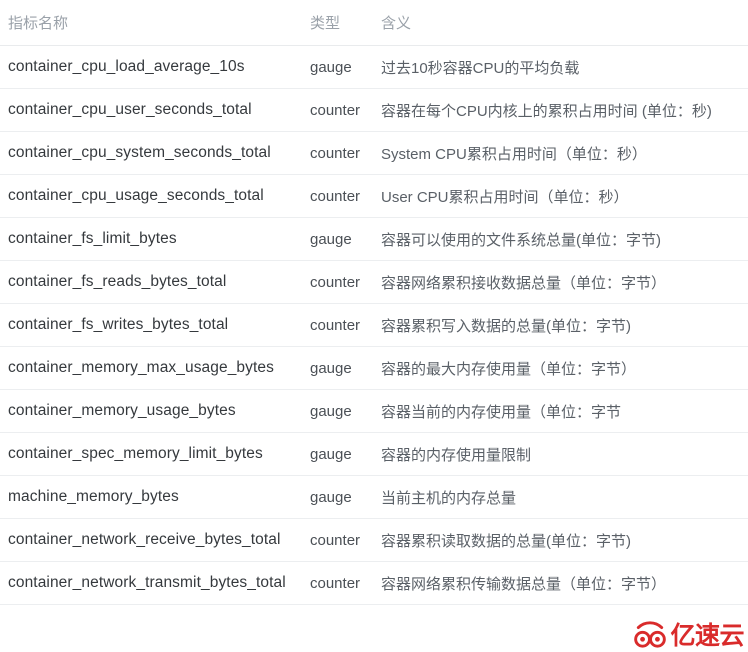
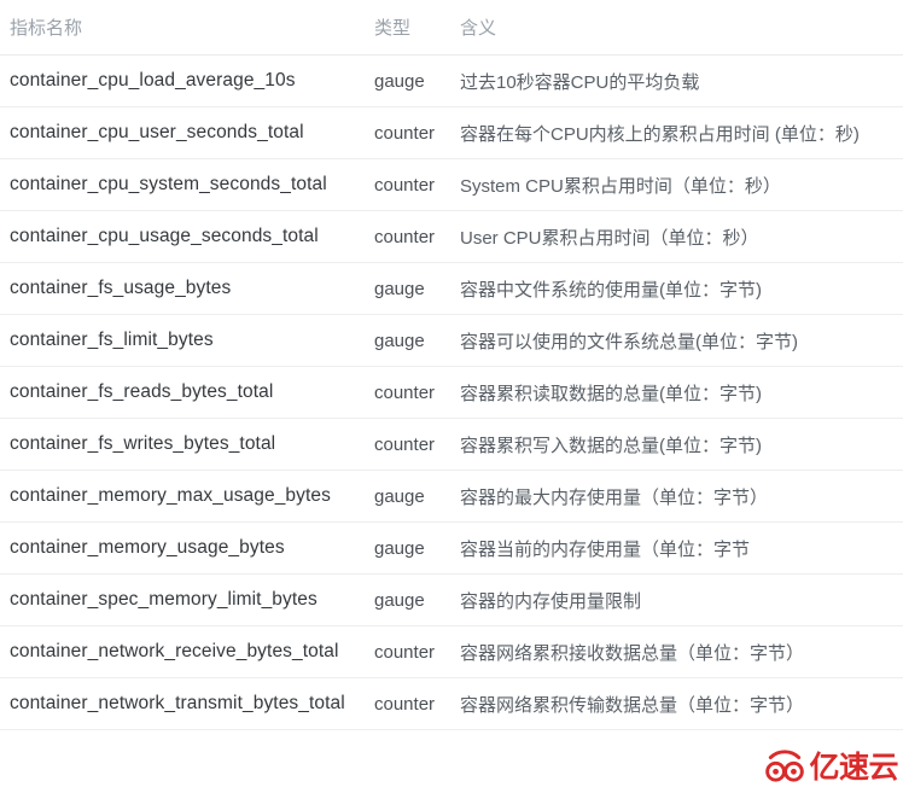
  指标名称	类型	含义
  container_cpu_load_average_10s	gauge	过去10秒容器CPU的平均负载
  container_cpu_user_seconds_total	counter	容器在每个CPU内核上的累积占用时间 (单位：秒)
  container_cpu_system_seconds_total	counter	System CPU累积占用时间（单位：秒）
  container_cpu_usage_seconds_total	counter	User CPU累积占用时间（单位：秒）
+ container_fs_usage_bytes	gauge	容器中文件系统的使用量(单位：字节)
  container_fs_limit_bytes	gauge	容器可以使用的文件系统总量(单位：字节)
- container_fs_reads_bytes_total	counter	容器网络累积接收数据总量（单位：字节）
+ container_fs_reads_bytes_total	counter	容器累积读取数据的总量(单位：字节)
  container_fs_writes_bytes_total	counter	容器累积写入数据的总量(单位：字节)
  container_memory_max_usage_bytes	gauge	容器的最大内存使用量（单位：字节）
  container_memory_usage_bytes	gauge	容器当前的内存使用量（单位：字节
  container_spec_memory_limit_bytes	gauge	容器的内存使用量限制
- machine_memory_bytes	gauge	当前主机的内存总量
- container_network_receive_bytes_total	counter	容器累积读取数据的总量(单位：字节)
+ container_network_receive_bytes_total	counter	容器网络累积接收数据总量（单位：字节）
  container_network_transmit_bytes_total	counter	容器网络累积传输数据总量（单位：字节）
  亿速云
